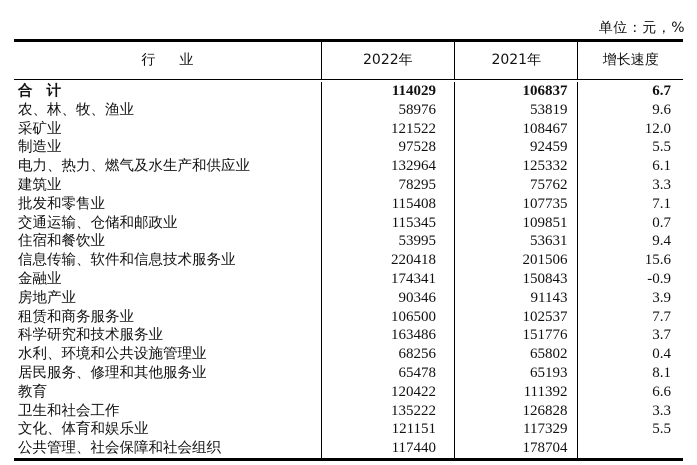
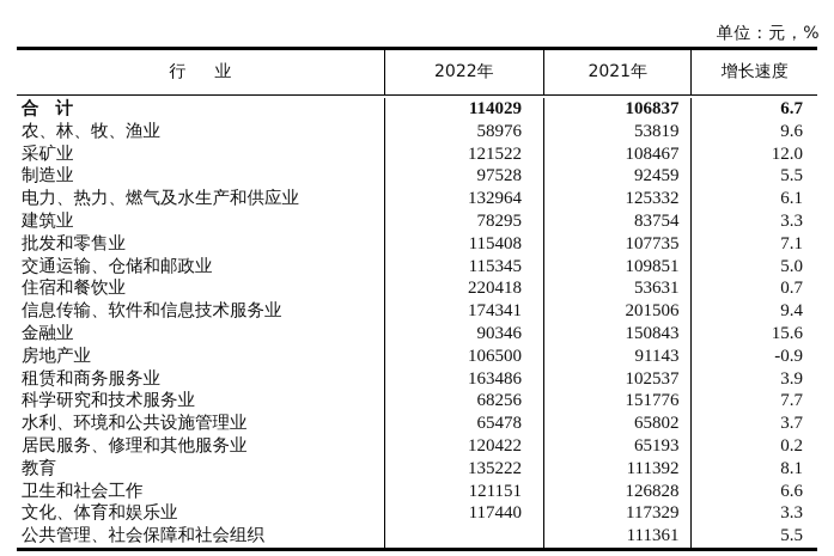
  单位：元，%
  行业
  2022年
  2021年
  增长速度
  合计
  农、林、牧、渔业
  采矿业
  制造业
  电力、热力、燃气及水生产和供应业
  建筑业
  批发和零售业
  交通运输、仓储和邮政业
  住宿和餐饮业
  信息传输、软件和信息技术服务业
  金融业
  房地产业
  租赁和商务服务业
  科学研究和技术服务业
  水利、环境和公共设施管理业
  居民服务、修理和其他服务业
  教育
  卫生和社会工作
  文化、体育和娱乐业
  公共管理、社会保障和社会组织
  114029
  58976
  121522
  97528
  132964
  78295
  115408
  115345
- 53995
  220418
  174341
  90346
  106500
  163486
  68256
  65478
  120422
  135222
  121151
  117440
  106837
  53819
  108467
  92459
  125332
- 75762
+ 83754
  107735
  109851
  53631
  201506
  150843
  91143
  102537
  151776
  65802
  65193
  111392
  126828
  117329
- 178704
+ 111361
  6.7
  9.6
  12.0
  5.5
  6.1
  3.3
  7.1
+ 5.0
  0.7
  9.4
  15.6
  -0.9
  3.9
  7.7
  3.7
- 0.4
+ 0.2
  8.1
  6.6
  3.3
  5.5
